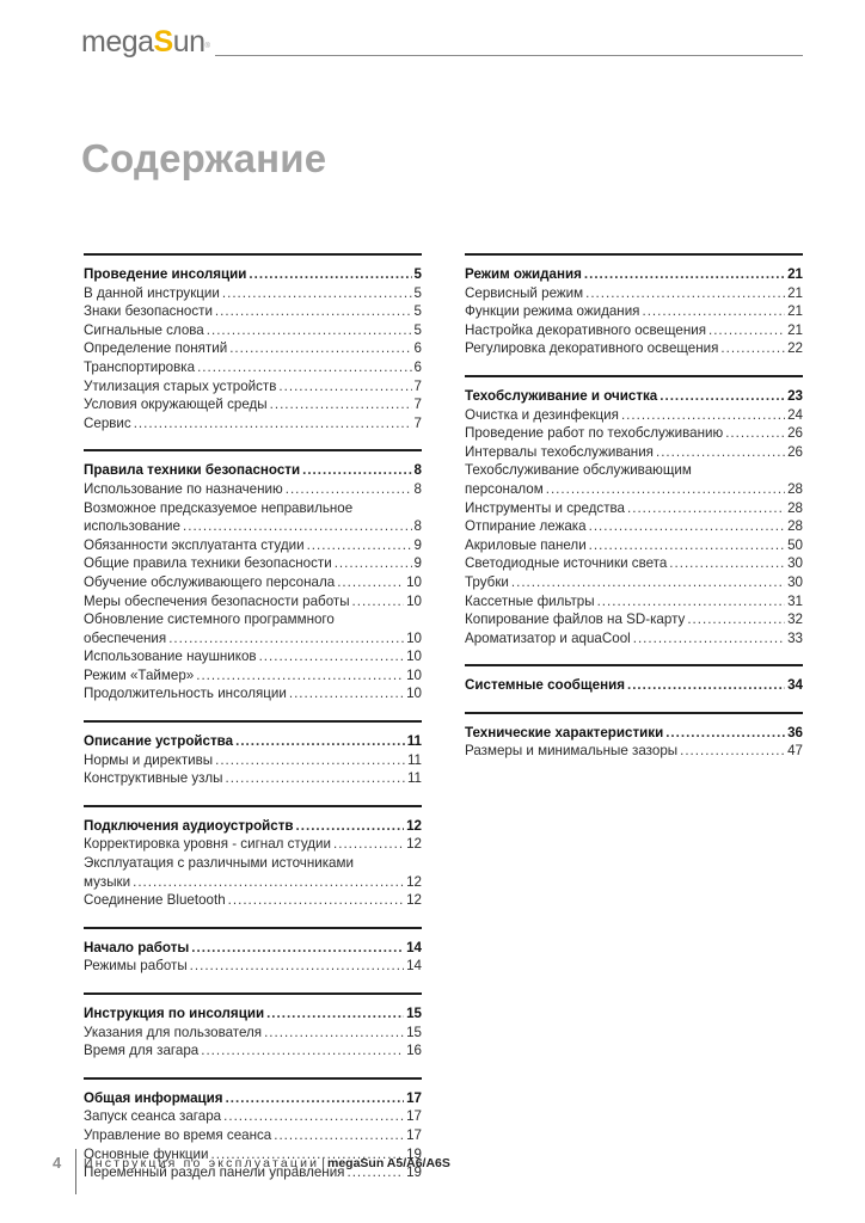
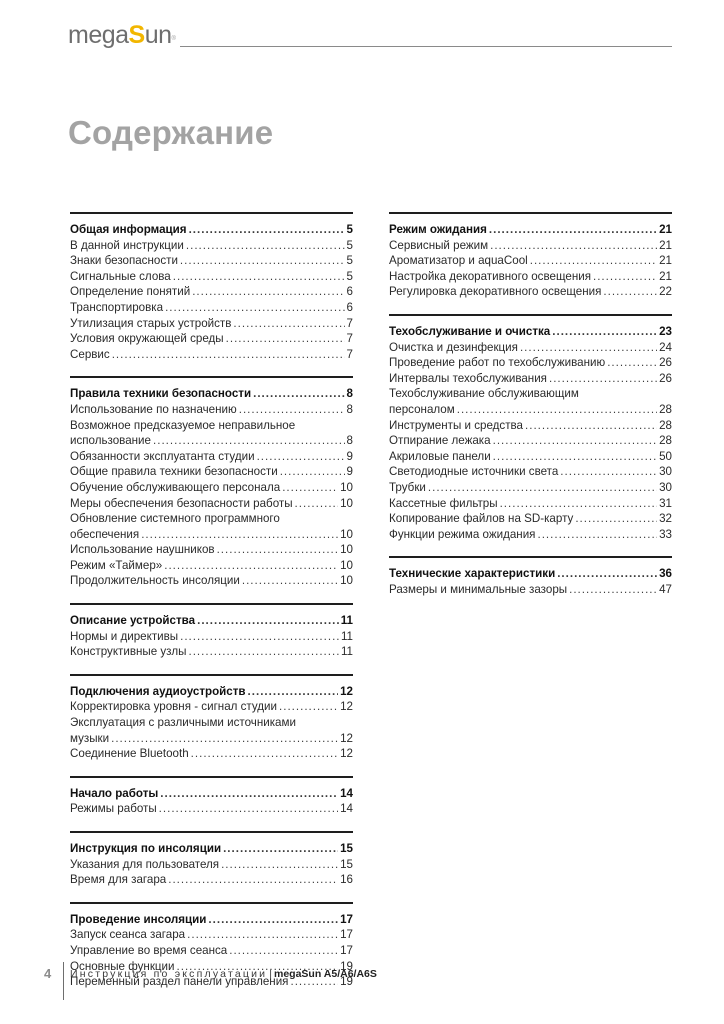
  megaSun
  Содержание
- Проведение инсоляции
+ Общая информация
  5
  В данной инструкции
  5
  Знаки безопасности
  5
  Сигнальные слова
  5
  Определение понятий
  6
  Транспортировка
  6
  Утилизация старых устройств
  7
  Условия окружающей среды
  7
  Сервис
  7
  Правила техники безопасности
  8
  Использование по назначению
  8
  Возможное предсказуемое неправильное
  использование
  8
  Обязанности эксплуатанта студии
  9
  Общие правила техники безопасности
  9
  Обучение обслуживающего персонала
  10
  Меры обеспечения безопасности работы
  10
  Обновление системного программного
  обеспечения
  10
  Использование наушников
  10
  Режим «Таймер»
  10
  Продолжительность инсоляции
  10
  Описание устройства
  11
  Нормы и директивы
  11
  Конструктивные узлы
  11
  Подключения аудиоустройств
  12
  Корректировка уровня - сигнал студии
  12
  Эксплуатация с различными источниками
  музыки
  12
  Соединение Bluetooth
  12
  Начало работы
  14
  Режимы работы
  14
  Инструкция по инсоляции
  15
  Указания для пользователя
  15
  Время для загара
  16
- Общая информация
+ Проведение инсоляции
  17
  Запуск сеанса загара
  17
  Управление во время сеанса
  17
  Основные функции
  19
  Переменный раздел панели управления
  19
  Режим ожидания
  21
  Сервисный режим
  21
- Функции режима ожидания
+ Ароматизатор и aquaCool
  21
  Настройка декоративного освещения
  21
  Регулировка декоративного освещения
  22
  Техобслуживание и очистка
  23
  Очистка и дезинфекция
  24
  Проведение работ по техобслуживанию
  26
  Интервалы техобслуживания
  26
  Техобслуживание обслуживающим
  персоналом
  28
  Инструменты и средства
  28
  Отпирание лежака
  28
  Акриловые панели
  50
  Светодиодные источники света
  30
  Трубки
  30
  Кассетные фильтры
  31
  Копирование файлов на SD-карту
  32
- Ароматизатор и aquaCool
+ Функции режима ожидания
  33
- Системные сообщения
- 34
  Технические характеристики
  36
  Размеры и минимальные зазоры
  47
  4
  Инструкция по эксплуатации | megaSun A5/A6/A6S
